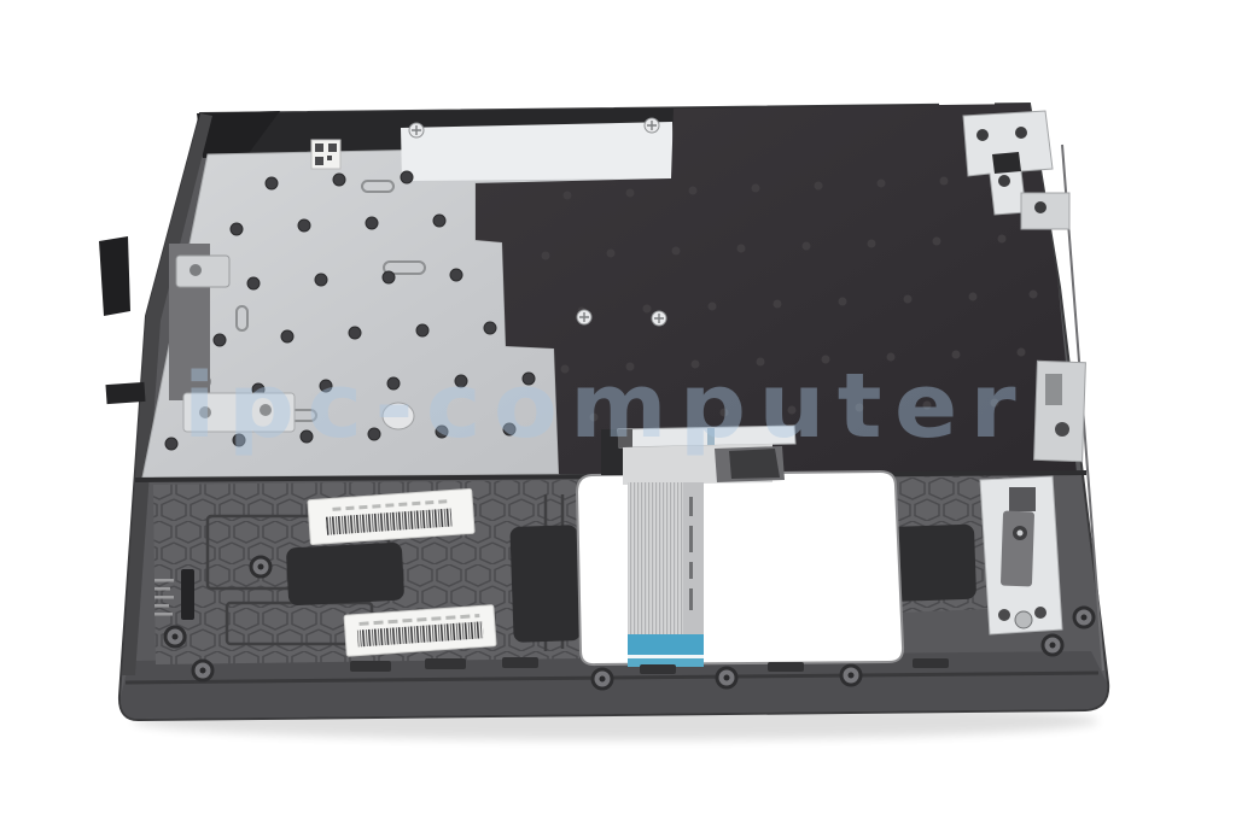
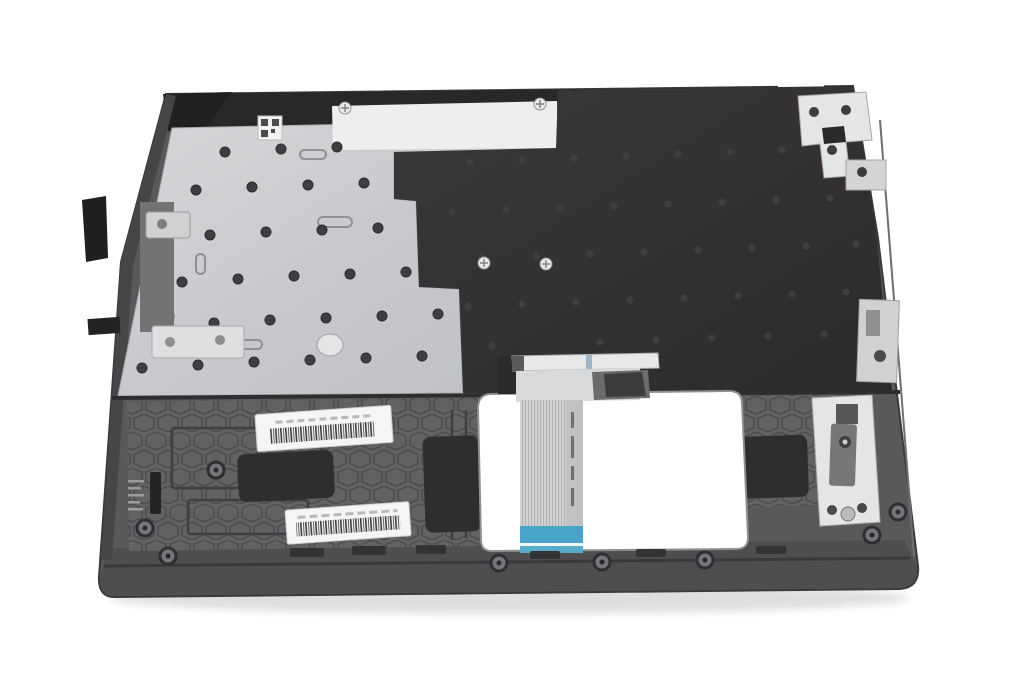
- ipc-computer
